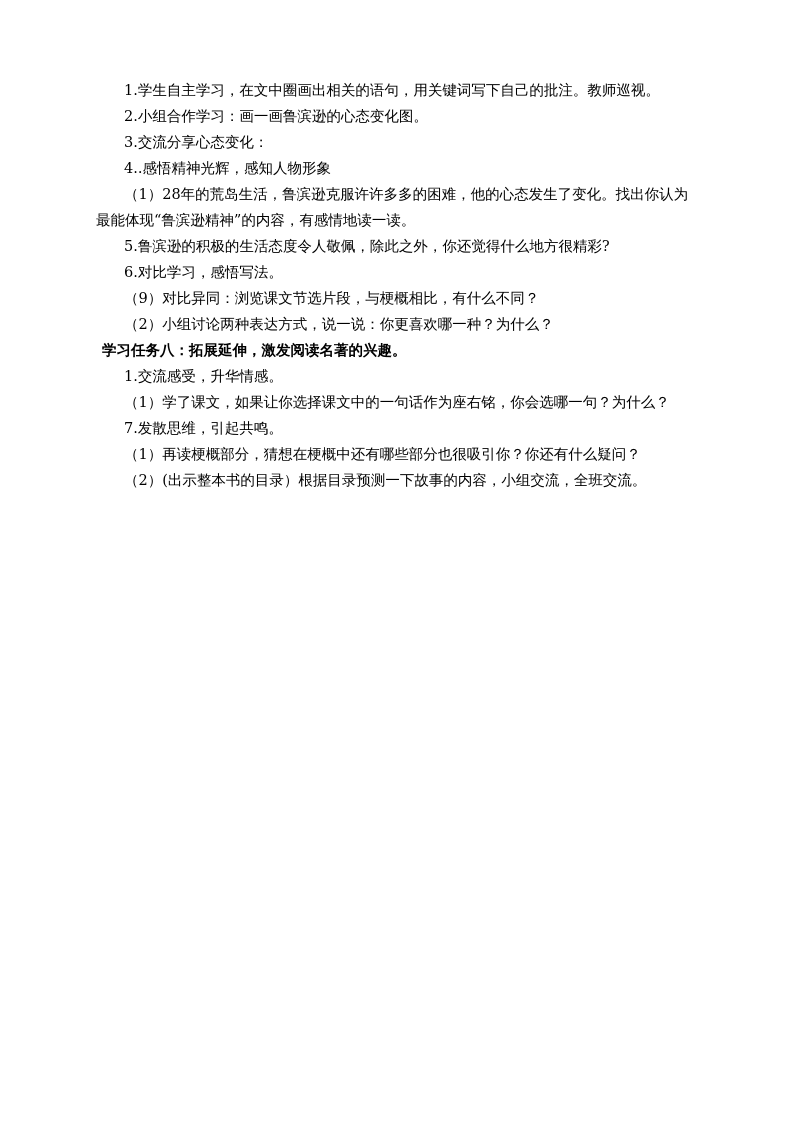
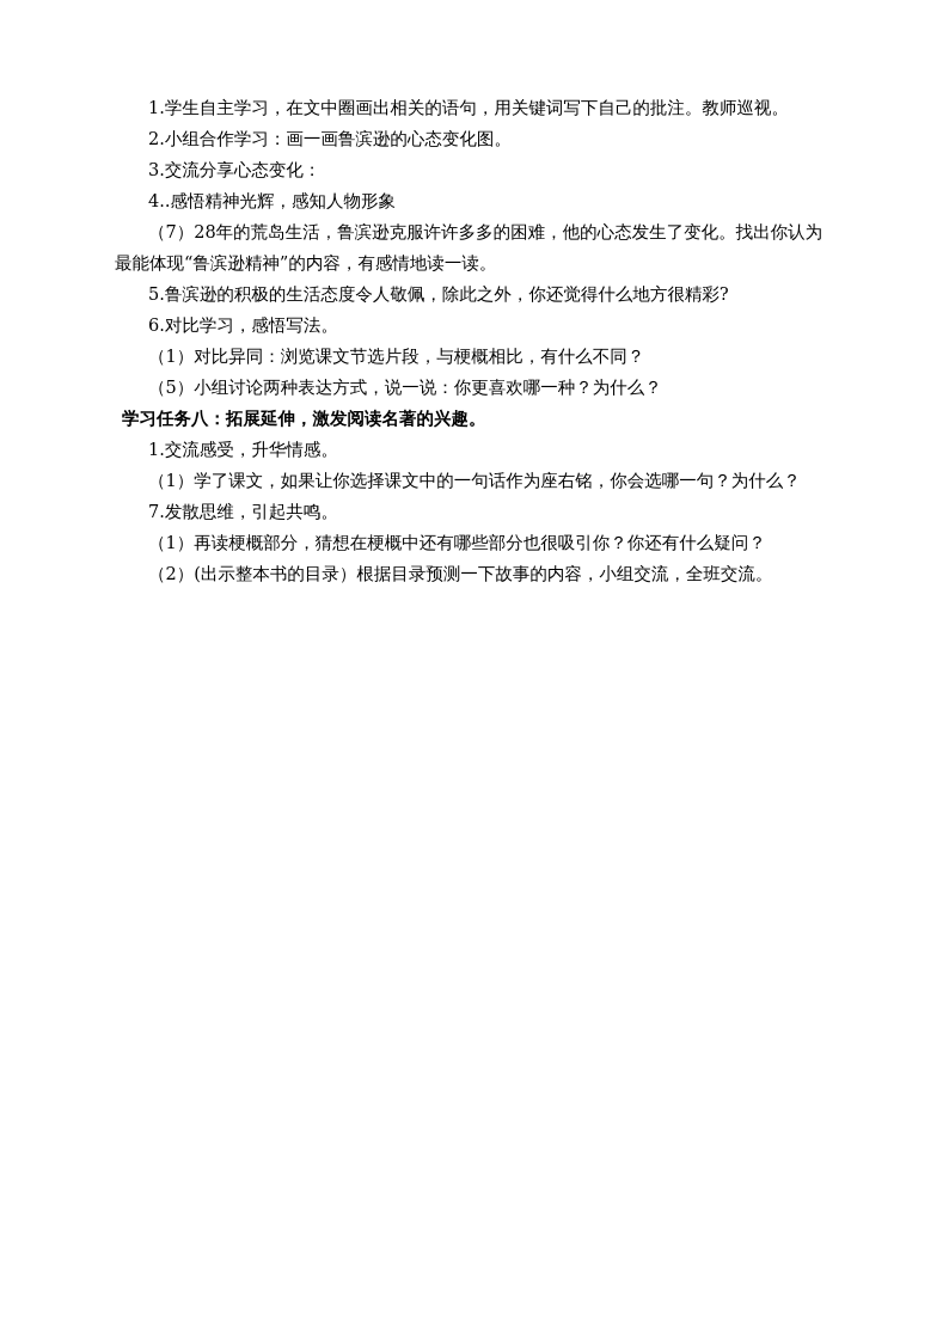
  1.学生自主学习，在文中圈画出相关的语句，用关键词写下自己的批注。教师巡视。
  2.小组合作学习：画一画鲁滨逊的心态变化图。
  3.交流分享心态变化：
  4..感悟精神光辉，感知人物形象
- （1）28年的荒岛生活，鲁滨逊克服许许多多的困难，他的心态发生了变化。找出你认为最能体现“鲁滨逊精神”的内容，有感情地读一读。
+ （7）28年的荒岛生活，鲁滨逊克服许许多多的困难，他的心态发生了变化。找出你认为最能体现“鲁滨逊精神”的内容，有感情地读一读。
  5.鲁滨逊的积极的生活态度令人敬佩，除此之外，你还觉得什么地方很精彩?
  6.对比学习，感悟写法。
- （9）对比异同：浏览课文节选片段，与梗概相比，有什么不同？
+ （1）对比异同：浏览课文节选片段，与梗概相比，有什么不同？
- （2）小组讨论两种表达方式，说一说：你更喜欢哪一种？为什么？
+ （5）小组讨论两种表达方式，说一说：你更喜欢哪一种？为什么？
  学习任务八：拓展延伸，激发阅读名著的兴趣。
  1.交流感受，升华情感。
  （1）学了课文，如果让你选择课文中的一句话作为座右铭，你会选哪一句？为什么？
  7.发散思维，引起共鸣。
  （1）再读梗概部分，猜想在梗概中还有哪些部分也很吸引你？你还有什么疑问？
  （2）(出示整本书的目录）根据目录预测一下故事的内容，小组交流，全班交流。
